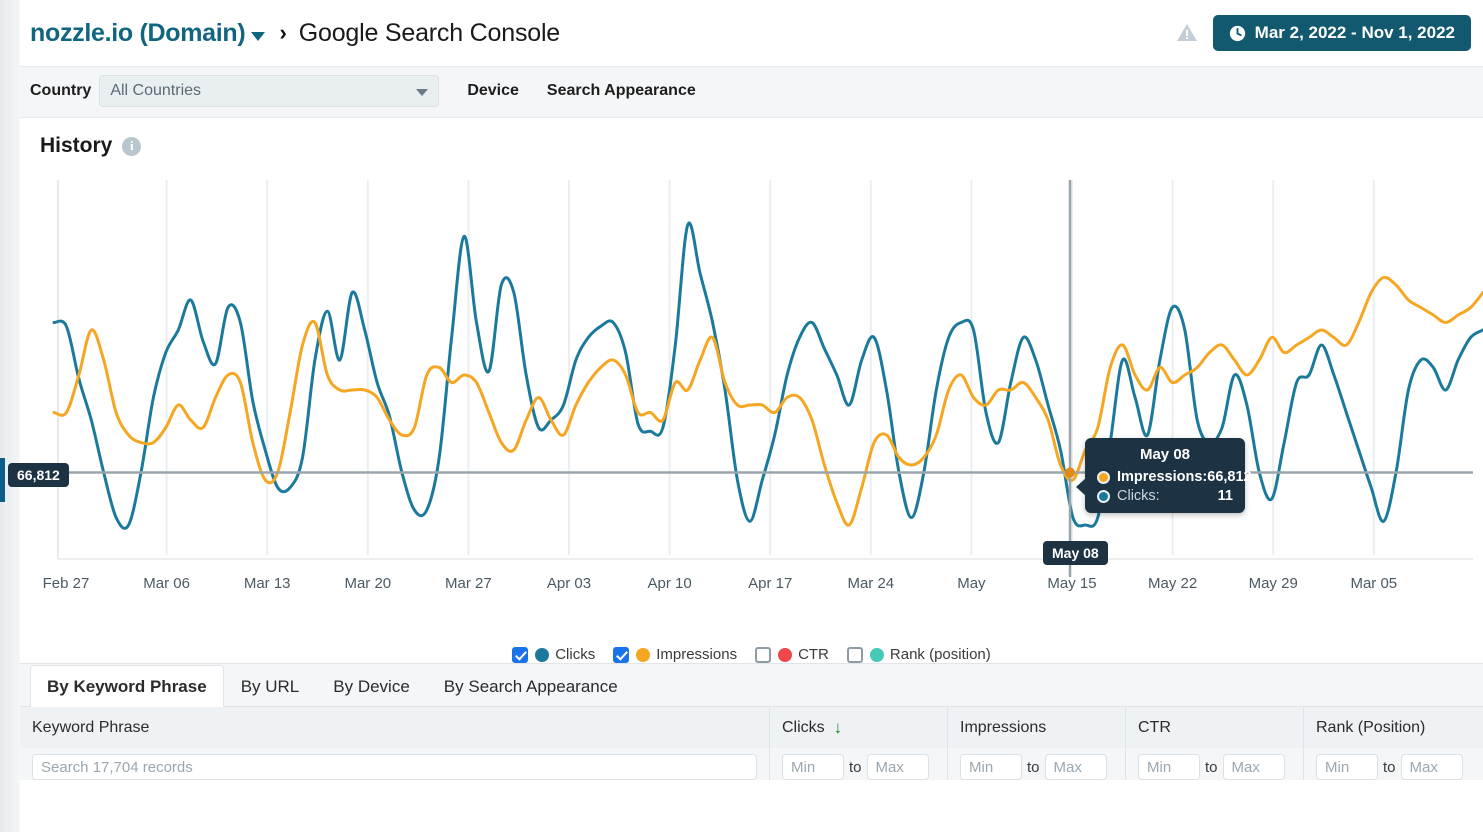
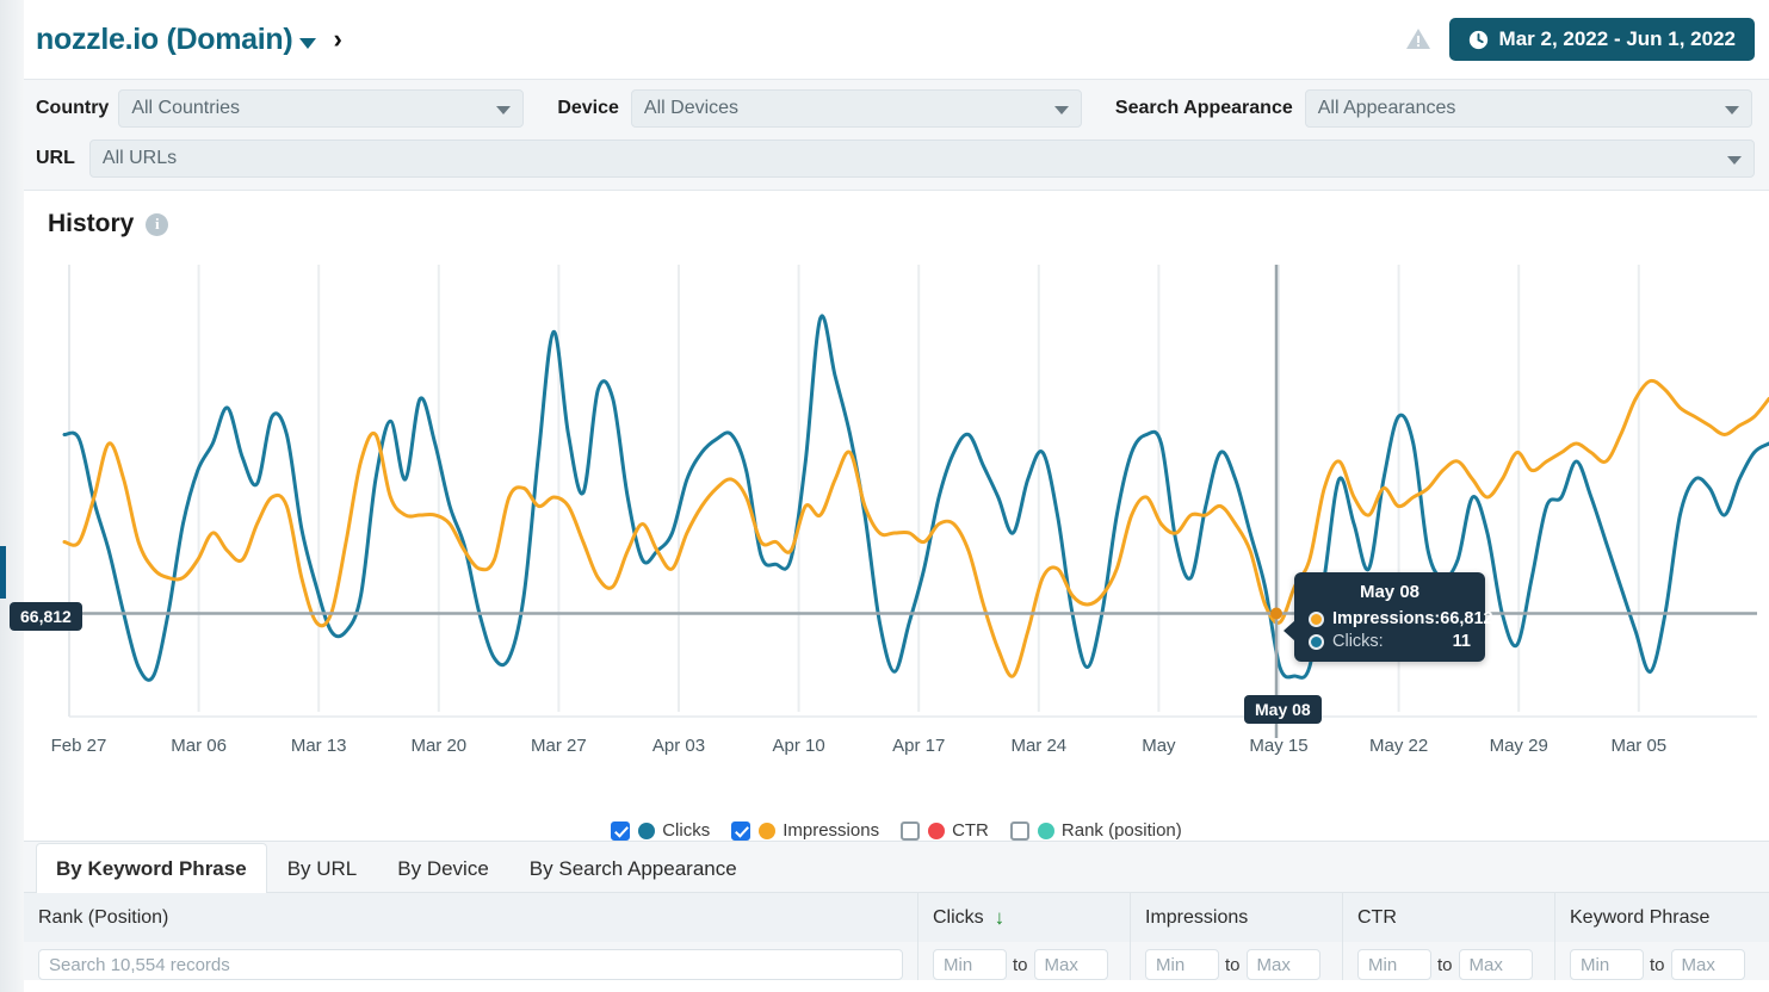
  nozzle.io (Domain)
  ›
- Google Search Console
- Mar 2, 2022 - Nov 1, 2022
+ Mar 2, 2022 - Jun 1, 2022
  Country
  All Countries
  Device
+ All Devices
  Search Appearance
+ All Appearances
+ URL
+ All URLs
  History
  i
  Feb 27
  Mar 06
  Mar 13
  Mar 20
  Mar 27
  Apr 03
  Apr 10
  Apr 17
  Mar 24
  May
  May 15
  May 22
  May 29
  Mar 05
  66,812
  May 08
  May 08
  Impressions:
  66,812
  Clicks:
  11
  Clicks
  Impressions
  CTR
  Rank (position)
  By Keyword Phrase
  By URL
  By Device
  By Search Appearance
- Keyword Phrase
+ Rank (Position)
  Clicks
  ↓
  Impressions
  CTR
- Rank (Position)
+ Keyword Phrase
- Search 17,704 records
+ Search 10,554 records
  Min
  to
  Max
  Min
  to
  Max
  Min
  to
  Max
  Min
  to
  Max
